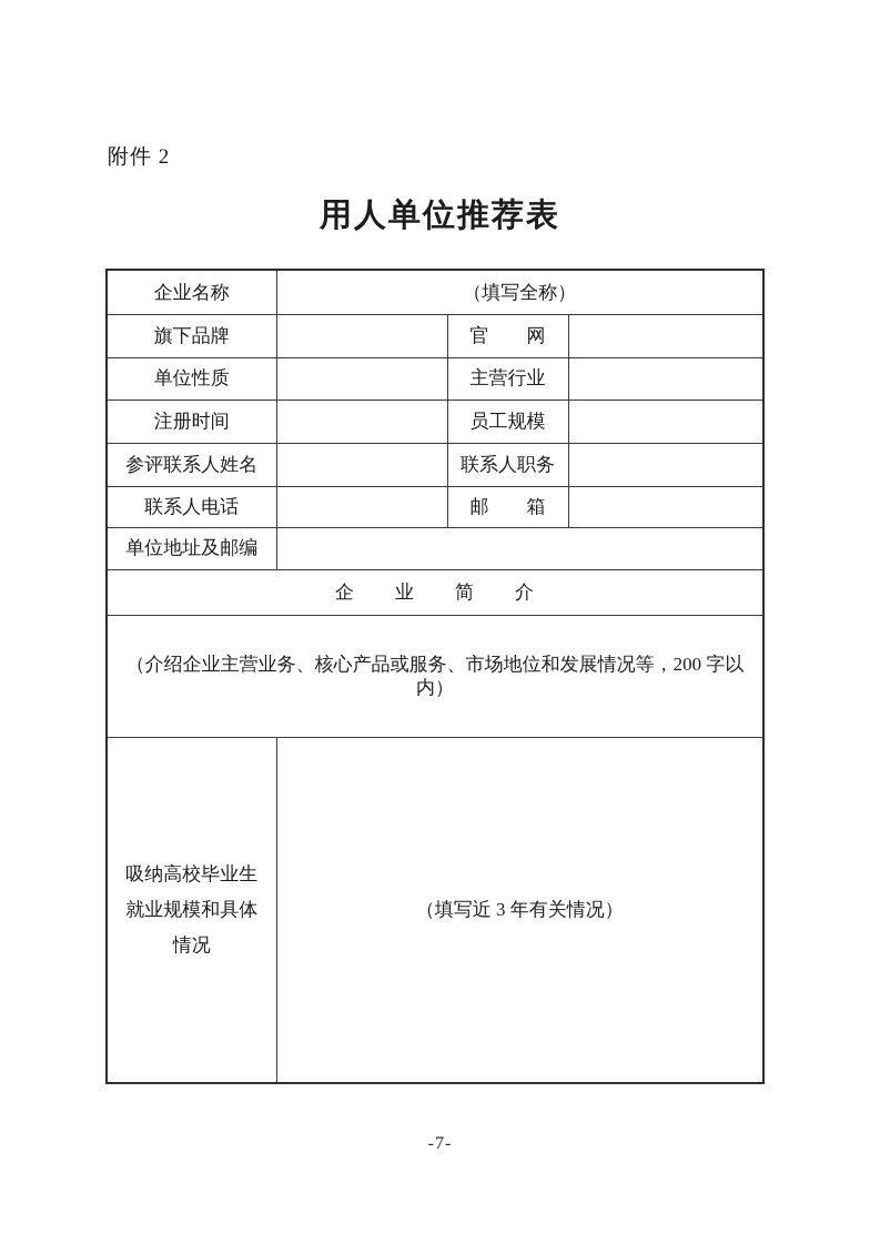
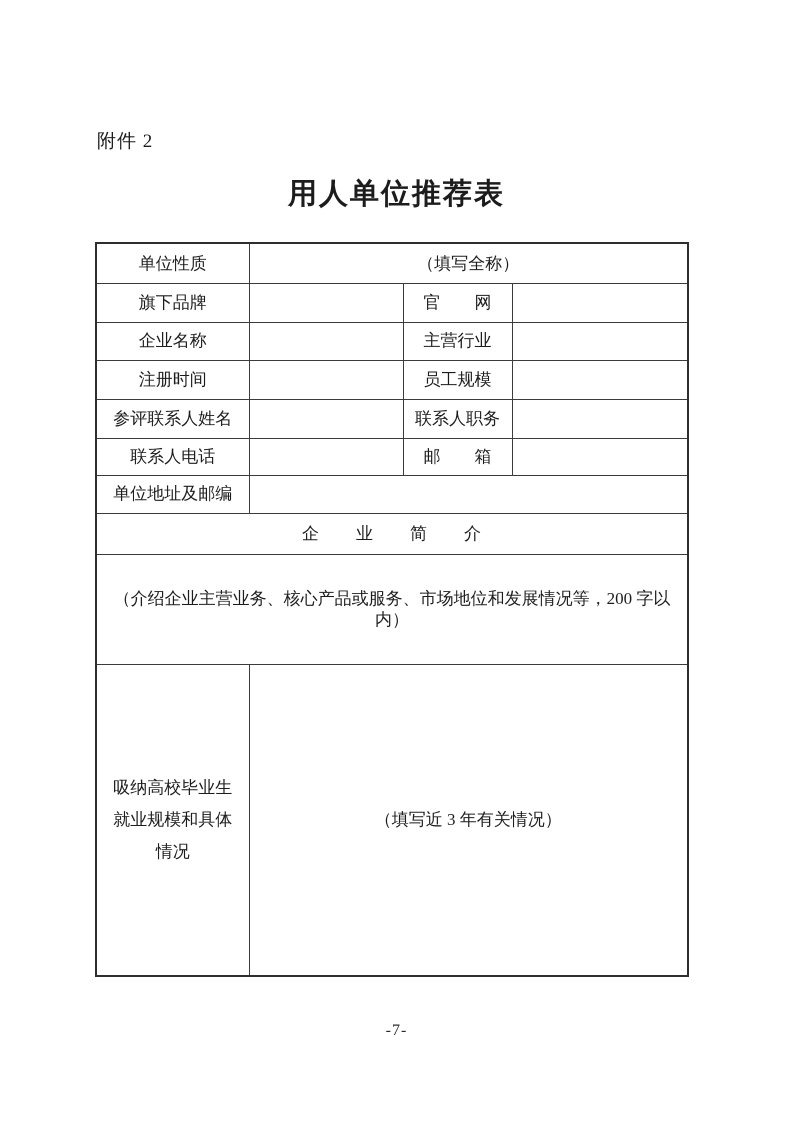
  附件 2
  用人单位推荐表
- 企业名称	（填写全称）
+ 单位性质	（填写全称）
  旗下品牌		官 网
- 单位性质		主营行业
+ 企业名称		主营行业
  注册时间		员工规模
  参评联系人姓名		联系人职务
  联系人电话		邮 箱
  单位地址及邮编
  企 业 简 介
  （介绍企业主营业务、核心产品或服务、市场地位和发展情况等，200 字以内）
  吸纳高校毕业生 就业规模和具体 情况	（填写近 3 年有关情况）
  -7-
